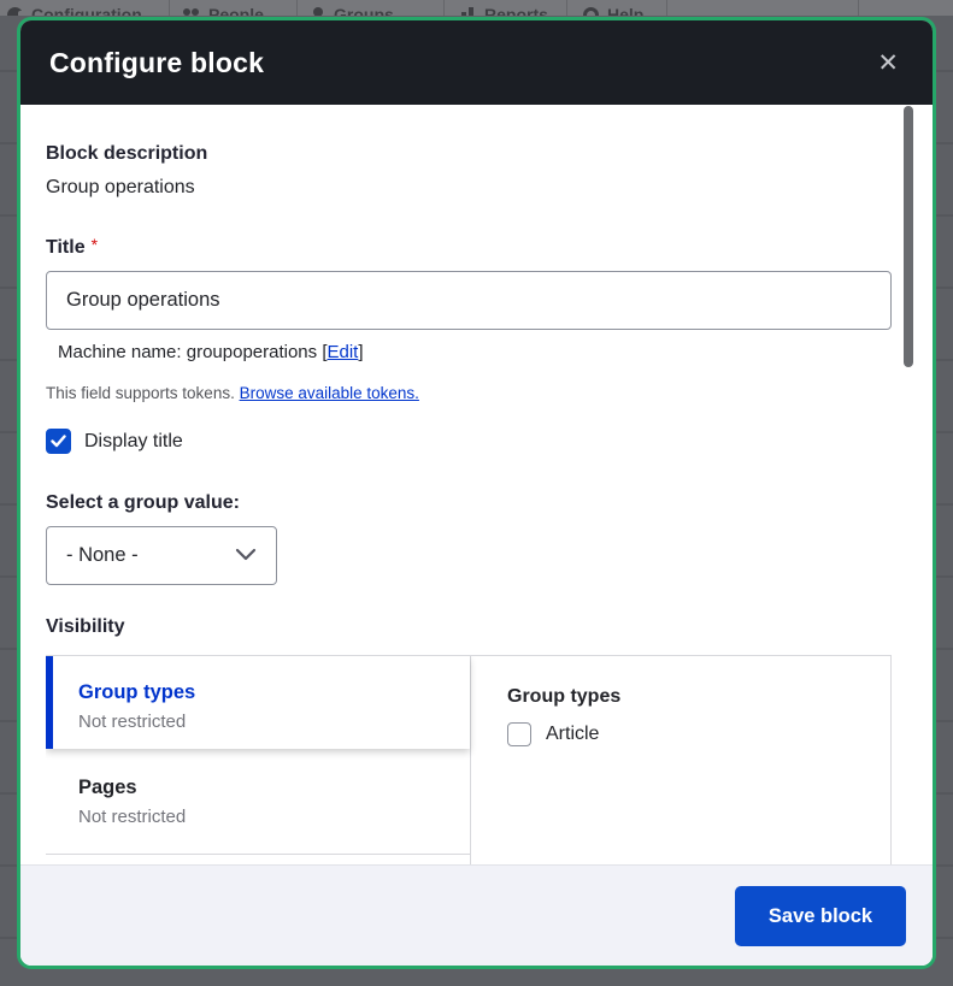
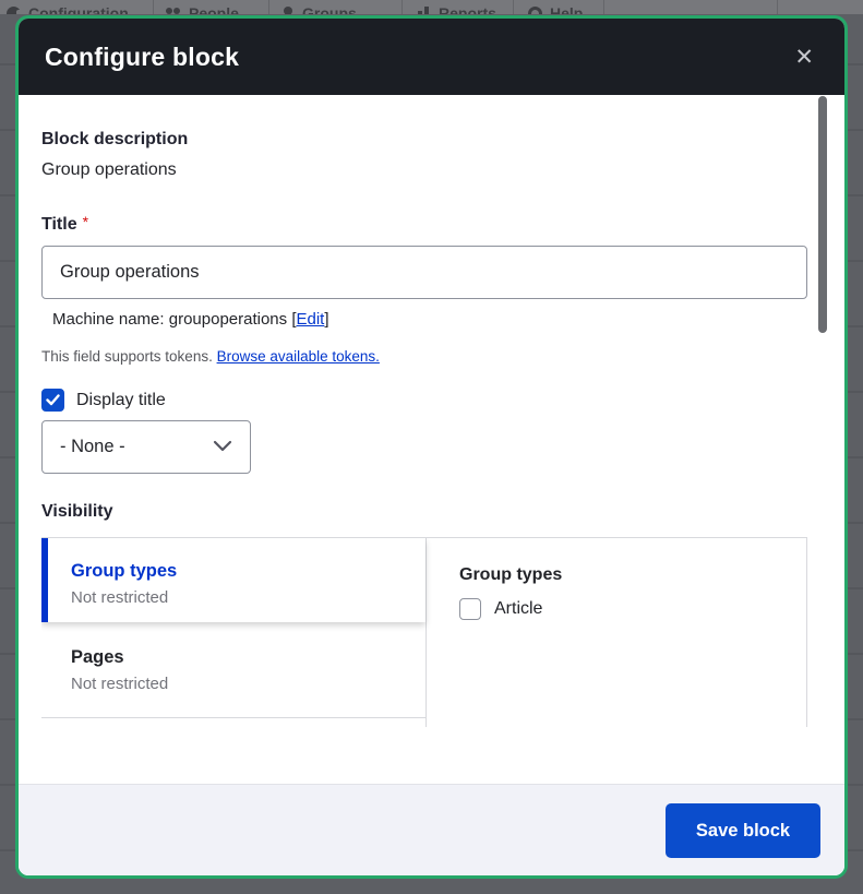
  Configuration
  People
  Groups
  Reports
  Help
  Configure block
  ✕
  Block description
  Group operations
  Title
  *
  Group operations
  Machine name: groupoperations [Edit]
  This field supports tokens. Browse available tokens.
  Display title
- Select a group value:
  - None -
  Visibility
  Group types
  Not restricted
  Pages
  Not restricted
  Group types
  Article
  Save block
